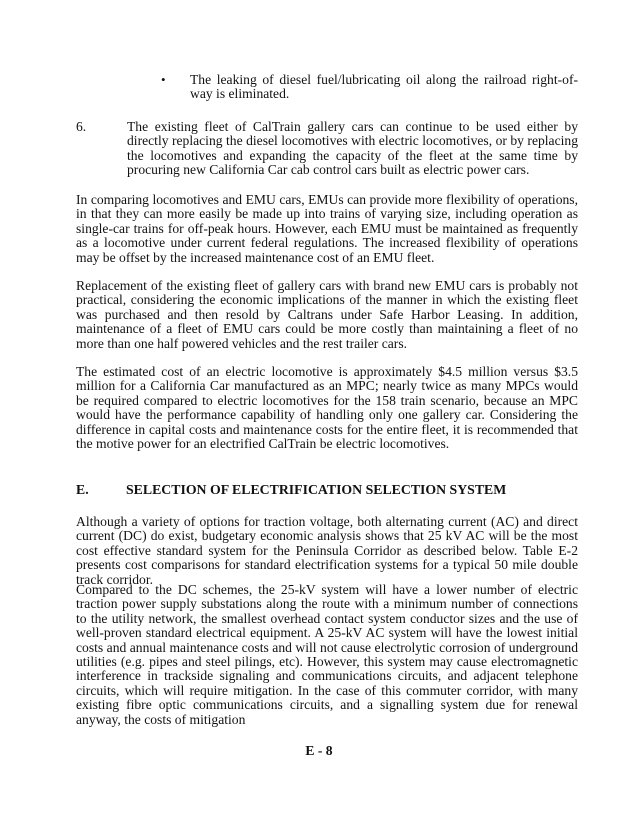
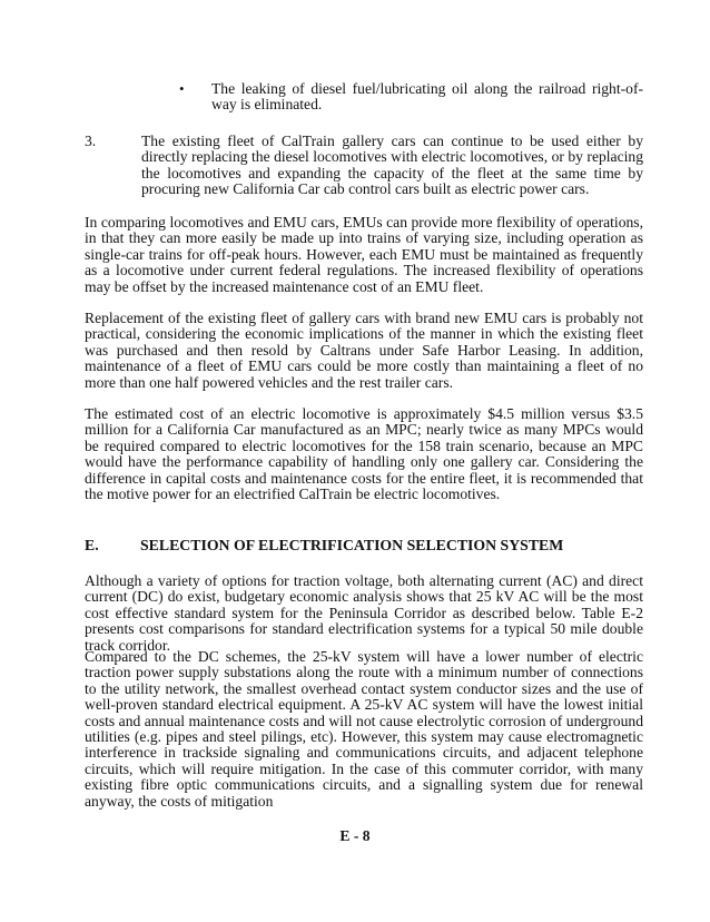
  •
  The leaking of diesel fuel/lubricating oil along the railroad right-of-way is eliminated.
- 6.
+ 3.
  The existing fleet of CalTrain gallery cars can continue to be used either by directly replacing the diesel locomotives with electric locomotives, or by replacing the locomotives and expanding the capacity of the fleet at the same time by procuring new California Car cab control cars built as electric power cars.
  In comparing locomotives and EMU cars, EMUs can provide more flexibility of operations, in that they can more easily be made up into trains of varying size, including operation as single-car trains for off-peak hours. However, each EMU must be maintained as frequently as a locomotive under current federal regulations. The increased flexibility of operations may be offset by the increased maintenance cost of an EMU fleet.
  Replacement of the existing fleet of gallery cars with brand new EMU cars is probably not practical, considering the economic implications of the manner in which the existing fleet was purchased and then resold by Caltrans under Safe Harbor Leasing. In addition, maintenance of a fleet of EMU cars could be more costly than maintaining a fleet of no more than one half powered vehicles and the rest trailer cars.
  The estimated cost of an electric locomotive is approximately $4.5 million versus $3.5 million for a California Car manufactured as an MPC; nearly twice as many MPCs would be required compared to electric locomotives for the 158 train scenario, because an MPC would have the performance capability of handling only one gallery car. Considering the difference in capital costs and maintenance costs for the entire fleet, it is recommended that the motive power for an electrified CalTrain be electric locomotives.
  E.
  SELECTION OF ELECTRIFICATION SELECTION SYSTEM
  Although a variety of options for traction voltage, both alternating current (AC) and direct current (DC) do exist, budgetary economic analysis shows that 25 kV AC will be the most cost effective standard system for the Peninsula Corridor as described below. Table E-2 presents cost comparisons for standard electrification systems for a typical 50 mile double track corridor.
  Compared to the DC schemes, the 25-kV system will have a lower number of electric traction power supply substations along the route with a minimum number of connections to the utility network, the smallest overhead contact system conductor sizes and the use of well-proven standard electrical equipment. A 25-kV AC system will have the lowest initial costs and annual maintenance costs and will not cause electrolytic corrosion of underground utilities (e.g. pipes and steel pilings, etc). However, this system may cause electromagnetic interference in trackside signaling and communications circuits, and adjacent telephone circuits, which will require mitigation. In the case of this commuter corridor, with many existing fibre optic communications circuits, and a signalling system due for renewal anyway, the costs of mitigation
  E - 8
